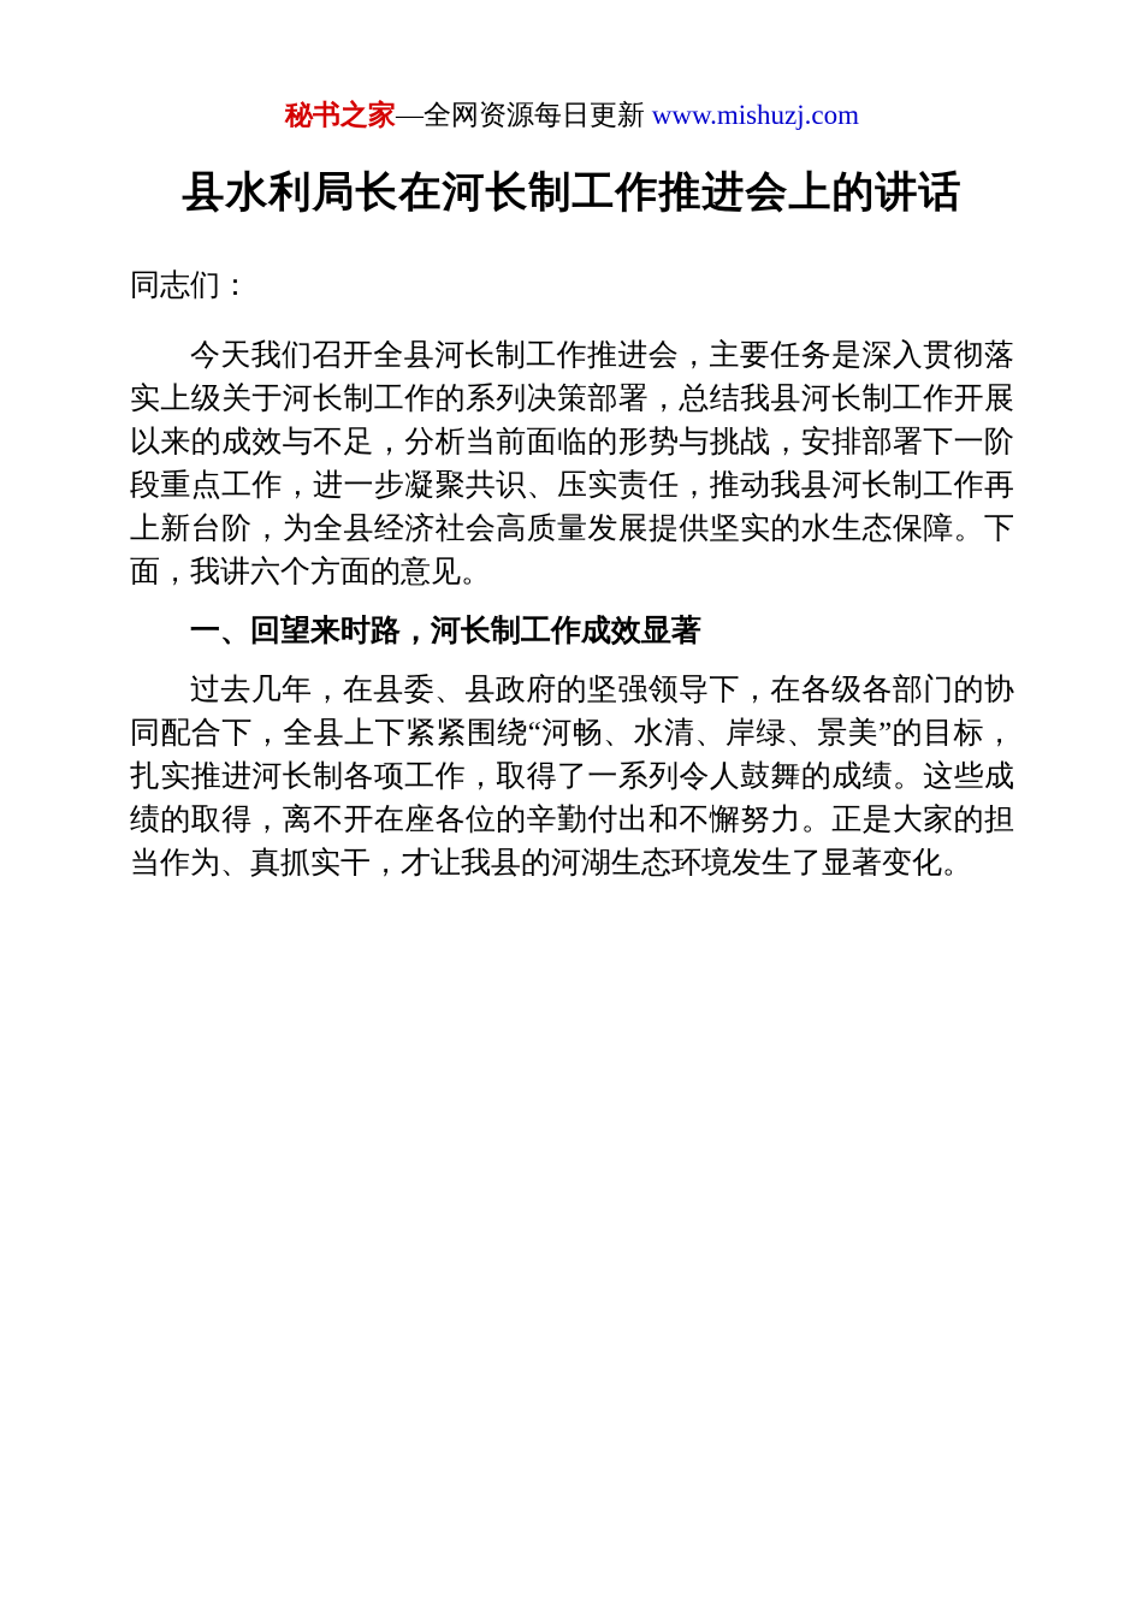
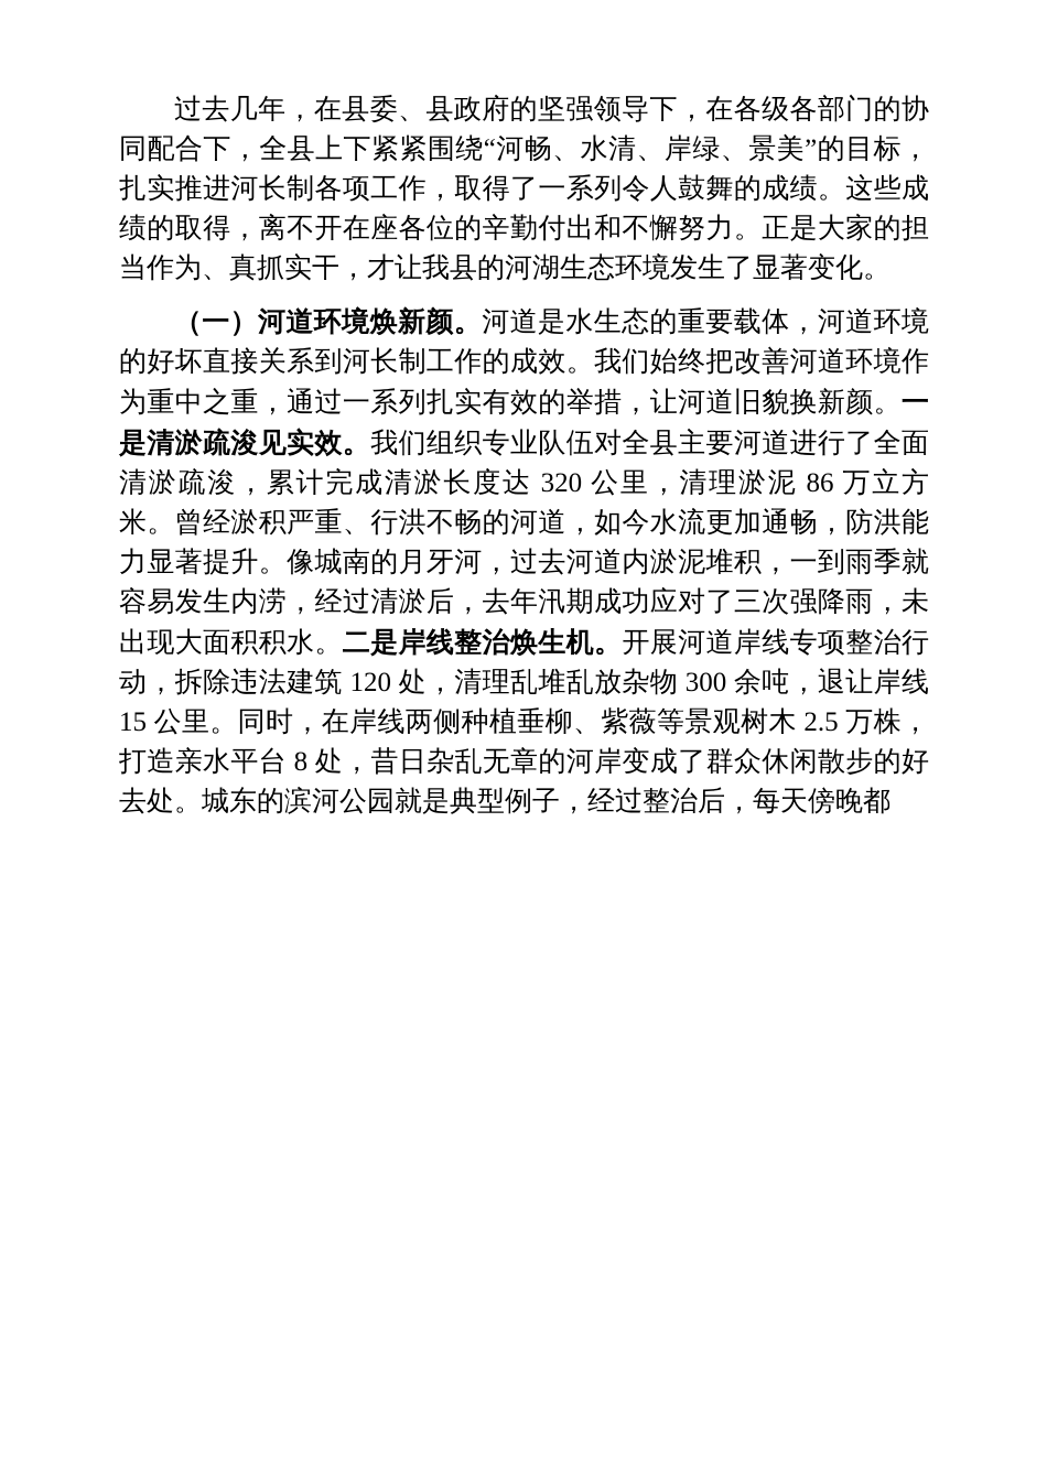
- 秘书之家—全网资源每日更新 www.mishuzj.com
- 县水利局长在河长制工作推进会上的讲话
- 同志们：
- 今天我们召开全县河长制工作推进会，主要任务是深入贯彻落实上级关于河长制工作的系列决策部署，总结我县河长制工作开展以来的成效与不足，分析当前面临的形势与挑战，安排部署下一阶段重点工作，进一步凝聚共识、压实责任，推动我县河长制工作再上新台阶，为全县经济社会高质量发展提供坚实的水生态保障。下面，我讲六个方面的意见。
- 一、回望来时路，河长制工作成效显著
  过去几年，在县委、县政府的坚强领导下，在各级各部门的协同配合下，全县上下紧紧围绕“河畅、水清、岸绿、景美”的目标，扎实推进河长制各项工作，取得了一系列令人鼓舞的成绩。这些成绩的取得，离不开在座各位的辛勤付出和不懈努力。正是大家的担当作为、真抓实干，才让我县的河湖生态环境发生了显著变化。
+ （一）河道环境焕新颜。河道是水生态的重要载体，河道环境的好坏直接关系到河长制工作的成效。我们始终把改善河道环境作为重中之重，通过一系列扎实有效的举措，让河道旧貌换新颜。一是清淤疏浚见实效。我们组织专业队伍对全县主要河道进行了全面清淤疏浚，累计完成清淤长度达 320 公里，清理淤泥 86 万立方米。曾经淤积严重、行洪不畅的河道，如今水流更加通畅，防洪能力显著提升。像城南的月牙河，过去河道内淤泥堆积，一到雨季就容易发生内涝，经过清淤后，去年汛期成功应对了三次强降雨，未出现大面积积水。二是岸线整治焕生机。开展河道岸线专项整治行动，拆除违法建筑 120 处，清理乱堆乱放杂物 300 余吨，退让岸线 15 公里。同时，在岸线两侧种植垂柳、紫薇等景观树木 2.5 万株，打造亲水平台 8 处，昔日杂乱无章的河岸变成了群众休闲散步的好去处。城东的滨河公园就是典型例子，经过整治后，每天傍晚都
